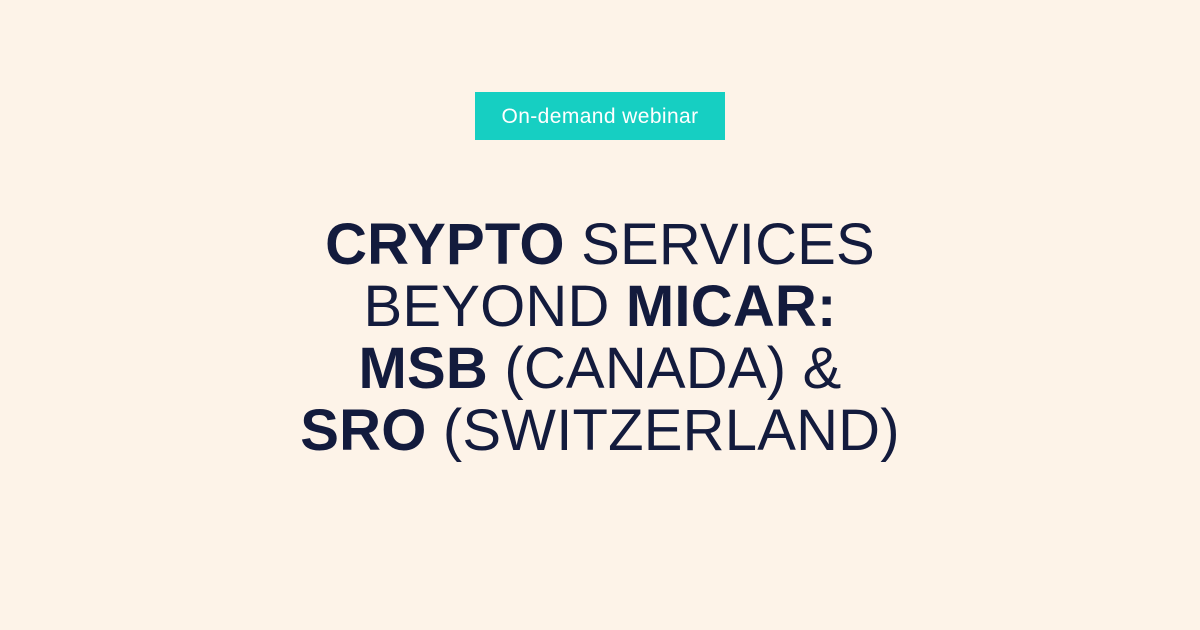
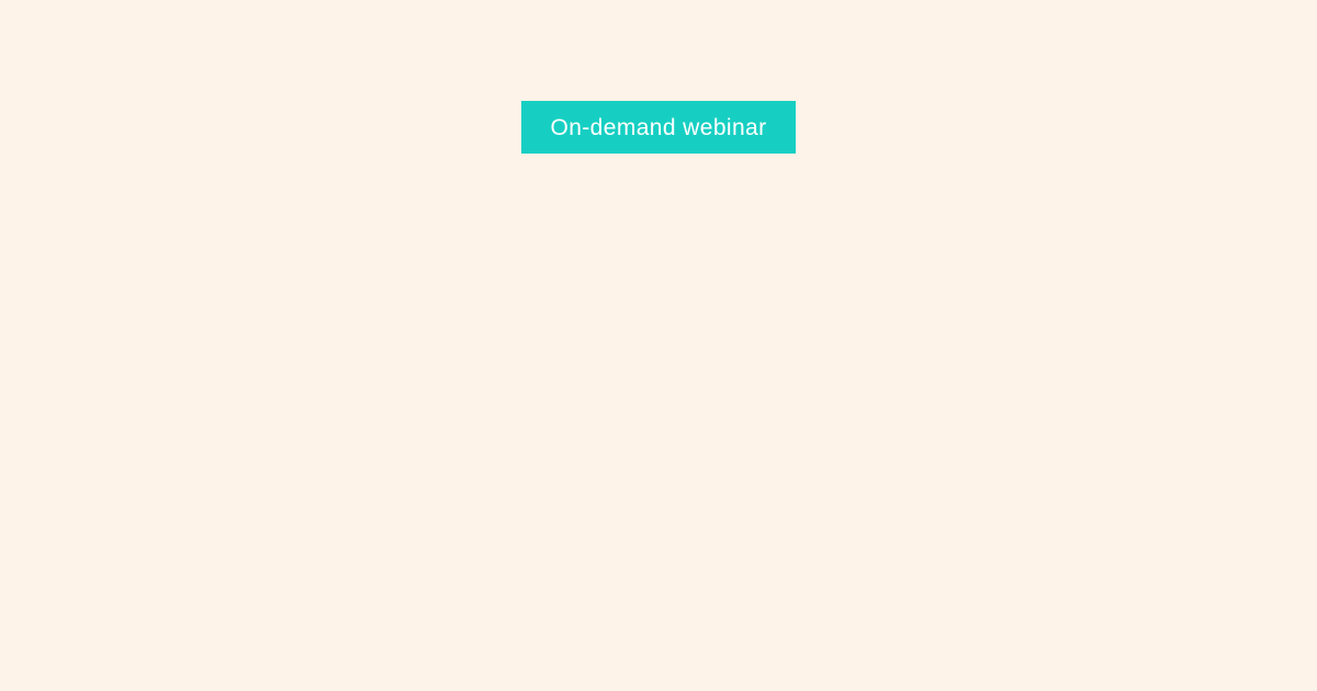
  On-demand webinar
- CRYPTO SERVICES
- BEYOND MICAR:
- MSB (CANADA) &
- SRO (SWITZERLAND)
